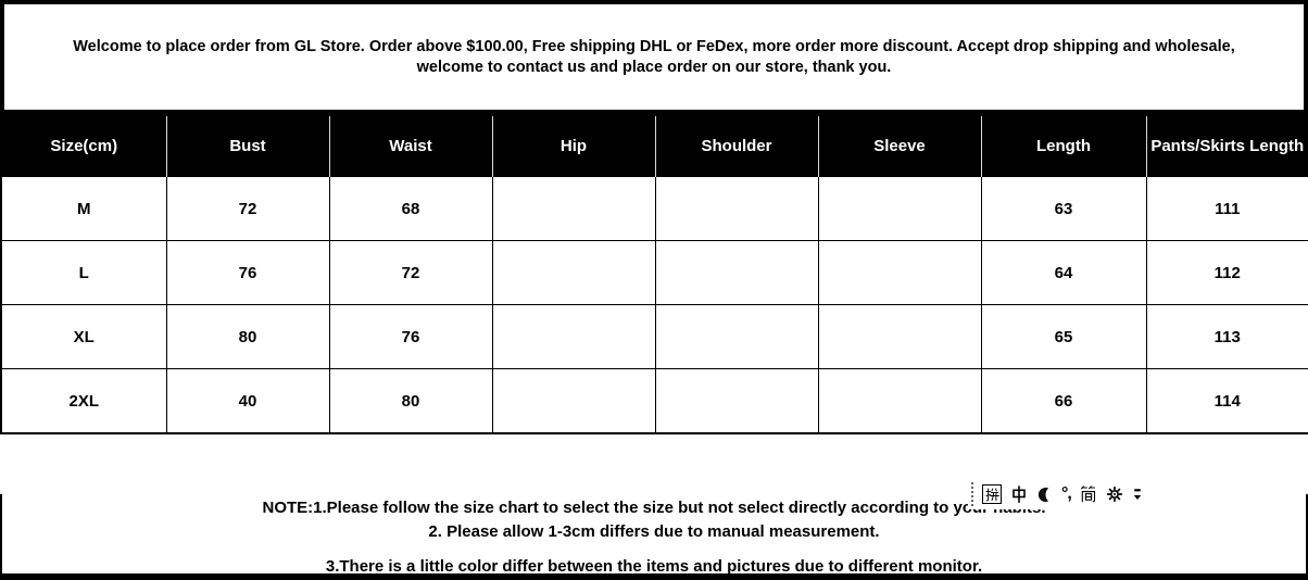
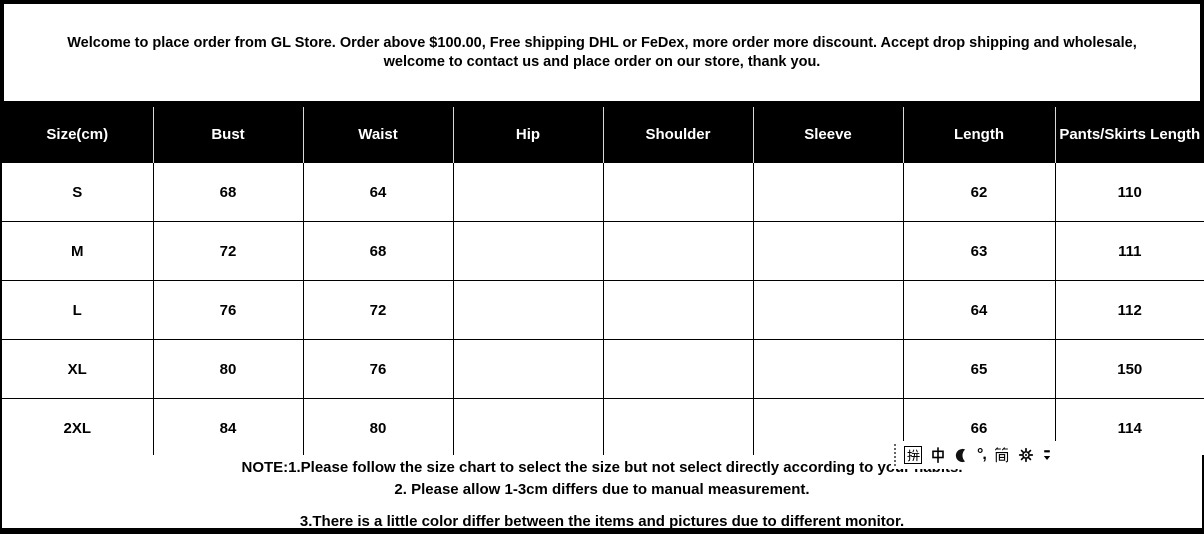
  Welcome to place order from GL Store. Order above $100.00, Free shipping DHL or FeDex, more order more discount. Accept drop shipping and wholesale,
  welcome to contact us and place order on our store, thank you.
  Size(cm)	Bust	Waist	Hip	Shoulder	Sleeve	Length	Pants/Skirts Length
+ S	68	64				62	110
  M	72	68				63	111
  L	76	72				64	112
- XL	80	76				65	113
+ XL	80	76				65	150
- 2XL	40	80				66	114
+ 2XL	84	80				66	114
  NOTE:1.Please follow the size chart to select the size but not select directly according to y
  2. Please allow 1-3cm differs due to manual measurement.
  3.There is a little color differ between the items and pictures due to different monitor.
  °,
